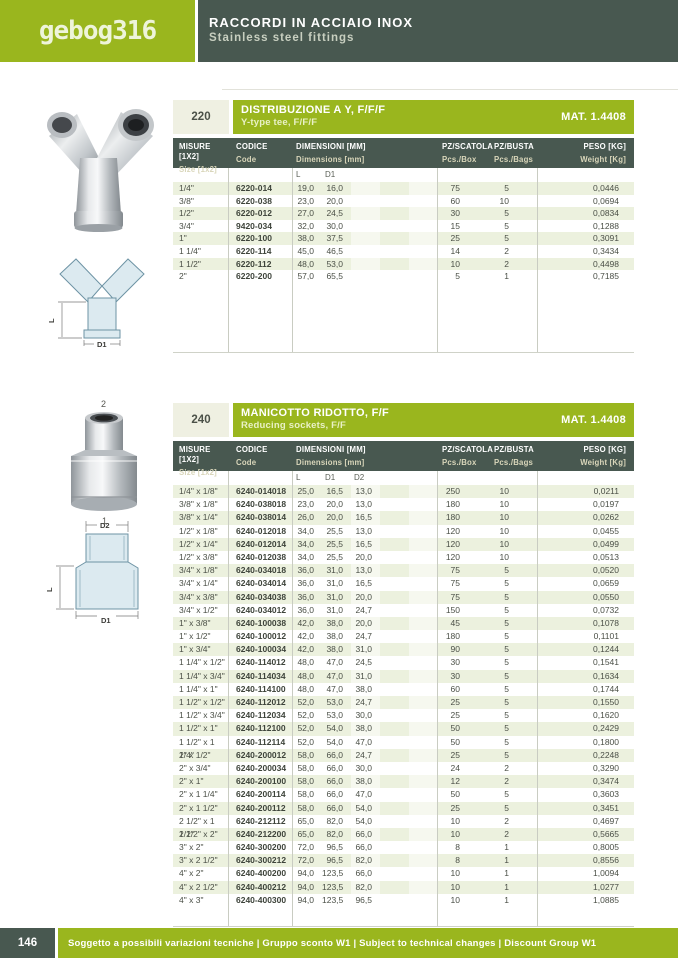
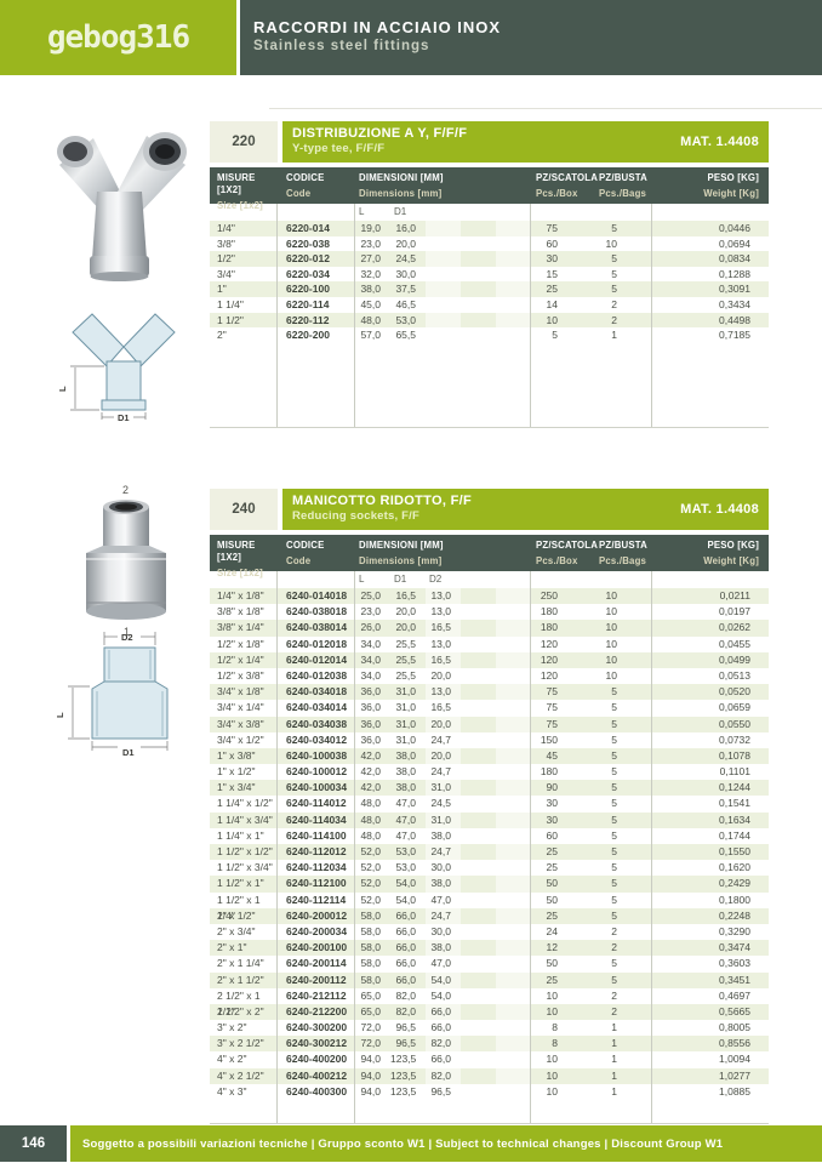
  gebog316
  RACCORDI IN ACCIAIO INOX
  Stainless steel fittings
  D1
  2
  1
  D2
  D1
  220
  DISTRIBUZIONE A Y, F/F/F
  Y-type tee, F/F/F
  MAT. 1.4408
  MISURE [1X2]
  Size [1x2]
  CODICE
  Code
  DIMENSIONI [MM]
  Dimensions [mm]
  PZ/SCATOLA
  PZ/BUSTA
  Pcs./Box
  Pcs./Bags
  PESO [KG]
  Weight [Kg]
  L D1
  1/4"
  6220-014
  19,0 16,0
  75 5
  0,0446
  3/8"
  6220-038
  23,0 20,0
  60 10
  0,0694
  1/2"
  6220-012
  27,0 24,5
  30 5
  0,0834
  3/4"
- 9420-034
+ 6220-034
  32,0 30,0
  15 5
  0,1288
  1"
  6220-100
  38,0 37,5
  25 5
  0,3091
  1 1/4"
  6220-114
  45,0 46,5
  14 2
  0,3434
  1 1/2"
  6220-112
  48,0 53,0
  10 2
  0,4498
  2"
  6220-200
  57,0 65,5
  5 1
  0,7185
  240
  MANICOTTO RIDOTTO, F/F
  Reducing sockets, F/F
  MAT. 1.4408
  MISURE [1X2]
  Size [1x2]
  CODICE
  Code
  DIMENSIONI [MM]
  Dimensions [mm]
  PZ/SCATOLA
  PZ/BUSTA
  Pcs./Box
  Pcs./Bags
  PESO [KG]
  Weight [Kg]
  L D1 D2
  1/4" x 1/8"
  6240-014018
  25,0 16,5 13,0
  250 10
  0,0211
  3/8" x 1/8"
  6240-038018
  23,0 20,0 13,0
  180 10
  0,0197
  3/8" x 1/4"
  6240-038014
  26,0 20,0 16,5
  180 10
  0,0262
  1/2" x 1/8"
  6240-012018
  34,0 25,5 13,0
  120 10
  0,0455
  1/2" x 1/4"
  6240-012014
  34,0 25,5 16,5
  120 10
  0,0499
  1/2" x 3/8"
  6240-012038
  34,0 25,5 20,0
  120 10
  0,0513
  3/4" x 1/8"
  6240-034018
  36,0 31,0 13,0
  75 5
  0,0520
  3/4" x 1/4"
  6240-034014
  36,0 31,0 16,5
  75 5
  0,0659
  3/4" x 3/8"
  6240-034038
  36,0 31,0 20,0
  75 5
  0,0550
  3/4" x 1/2"
  6240-034012
  36,0 31,0 24,7
  150 5
  0,0732
  1" x 3/8"
  6240-100038
  42,0 38,0 20,0
  45 5
  0,1078
  1" x 1/2"
  6240-100012
  42,0 38,0 24,7
  180 5
  0,1101
  1" x 3/4"
  6240-100034
  42,0 38,0 31,0
  90 5
  0,1244
  1 1/4" x 1/2"
  6240-114012
  48,0 47,0 24,5
  30 5
  0,1541
  1 1/4" x 3/4"
  6240-114034
  48,0 47,0 31,0
  30 5
  0,1634
  1 1/4" x 1"
  6240-114100
  48,0 47,0 38,0
  60 5
  0,1744
  1 1/2" x 1/2"
  6240-112012
  52,0 53,0 24,7
  25 5
  0,1550
  1 1/2" x 3/4"
  6240-112034
  52,0 53,0 30,0
  25 5
  0,1620
  1 1/2" x 1"
  6240-112100
  52,0 54,0 38,0
  50 5
  0,2429
  1 1/2" x 1 1/4"
  6240-112114
  52,0 54,0 47,0
  50 5
  0,1800
  2" x 1/2"
  6240-200012
  58,0 66,0 24,7
  25 5
  0,2248
  2" x 3/4"
  6240-200034
  58,0 66,0 30,0
  24 2
  0,3290
  2" x 1"
  6240-200100
  58,0 66,0 38,0
  12 2
  0,3474
  2" x 1 1/4"
  6240-200114
  58,0 66,0 47,0
  50 5
  0,3603
  2" x 1 1/2"
  6240-200112
  58,0 66,0 54,0
  25 5
  0,3451
  2 1/2" x 1 1/2"
  6240-212112
  65,0 82,0 54,0
  10 2
  0,4697
  2 1/2" x 2"
  6240-212200
  65,0 82,0 66,0
  10 2
  0,5665
  3" x 2"
  6240-300200
  72,0 96,5 66,0
  8 1
  0,8005
  3" x 2 1/2"
  6240-300212
  72,0 96,5 82,0
  8 1
  0,8556
  4" x 2"
  6240-400200
  94,0 123,5 66,0
  10 1
  1,0094
  4" x 2 1/2"
  6240-400212
  94,0 123,5 82,0
  10 1
  1,0277
  4" x 3"
  6240-400300
  94,0 123,5 96,5
  10 1
  1,0885
  146
  Soggetto a possibili variazioni tecniche | Gruppo sconto W1 | Subject to technical changes | Discount Group W1
